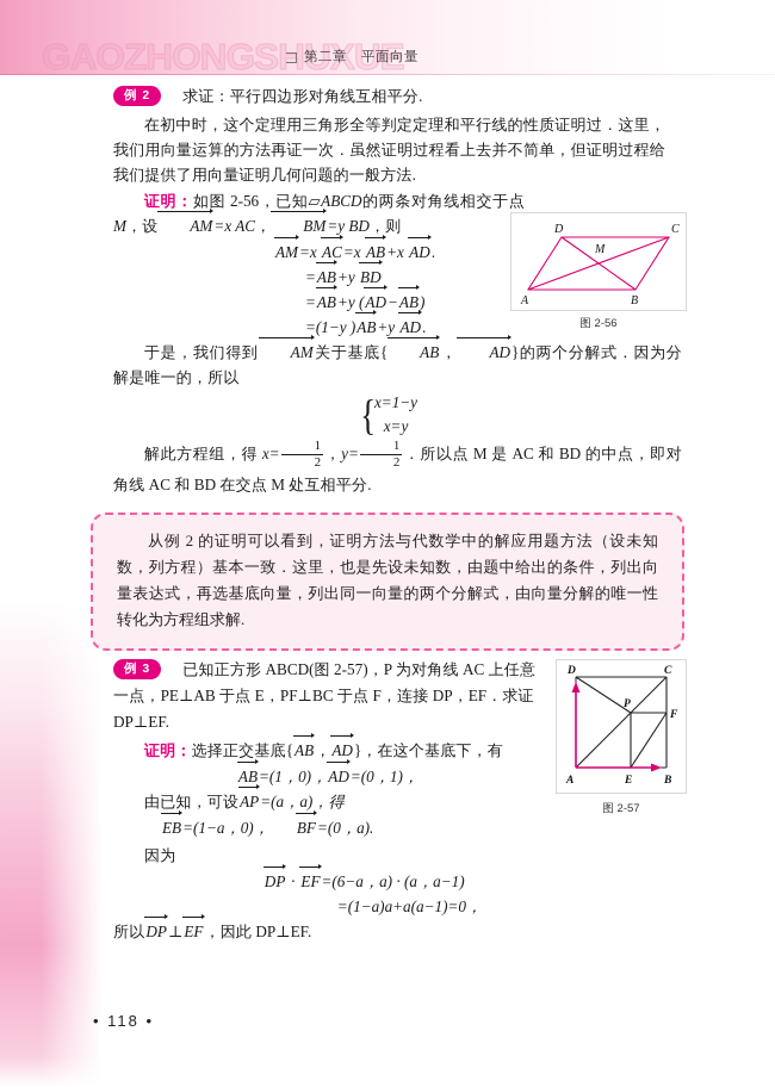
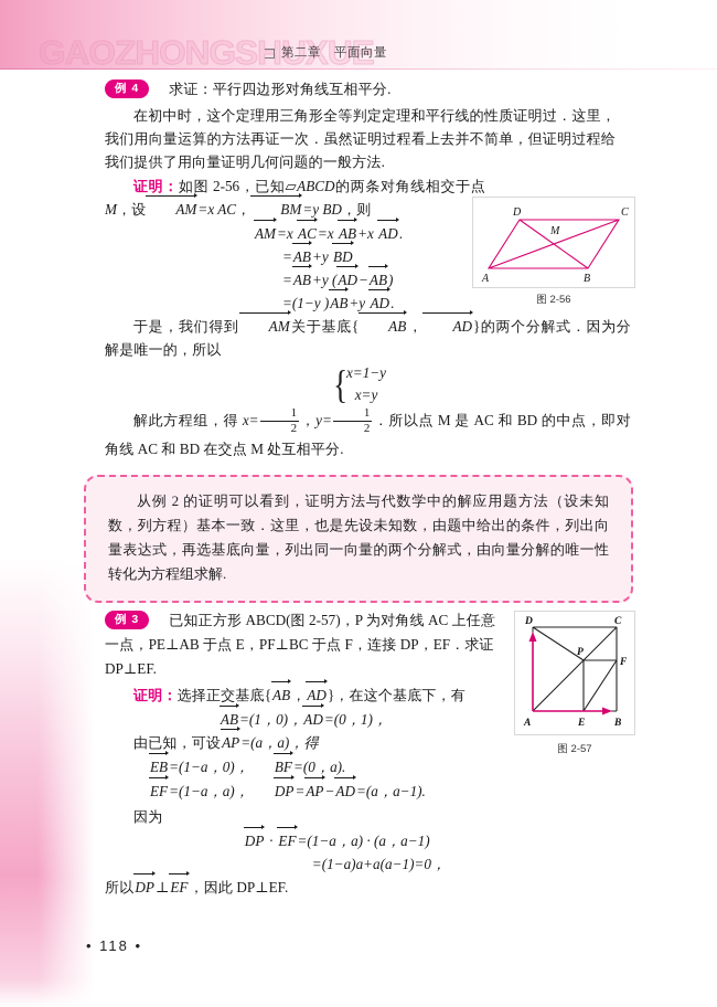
  GAOZHONGSHUXUE
  第二章 平面向量
- 例 2 求证：平行四边形对角线互相平分.
+ 例 4 求证：平行四边形对角线互相平分.
  在初中时，这个定理用三角形全等判定定理和平行线的性质证明过．这里，我们用向量运算的方法再证一次．虽然证明过程看上去并不简单，但证明过程给我们提供了用向量证明几何问题的一般方法.
  证明：如图 2-56，已知▱ABCD的两条对角线相交于点M，设 AM=x AC， BM=y BD，则
  AM=x AC=x AB+x AD.
  =AB+y BD
  =AB+y (AD−AB)
  =(1−y )AB+y AD.
  于是，我们得到 AM关于基底{ AB， AD}的两个分解式．因为分解是唯一的，所以
  {
  x=1−y
  x=y
  解此方程组，得 x=
  1
  2
  ，y=
  1
  2
  ．所以点 M 是 AC 和 BD 的中点，即对角线 AC 和 BD 在交点 M 处互相平分.
  从例 2 的证明可以看到，证明方法与代数学中的解应用题方法（设未知数，列方程）基本一致．这里，也是先设未知数，由题中给出的条件，列出向量表达式，再选基底向量，列出同一向量的两个分解式，由向量分解的唯一性转化为方程组求解.
  例 3 已知正方形 ABCD(图 2-57)，P 为对角线 AC 上任意一点，PE⊥AB 于点 E，PF⊥BC 于点 F，连接 DP，EF．求证DP⊥EF.
  证明：选择正交基底{AB，AD}，在这个基底下，有
  AB=(1，0)，AD=(0，1)，
  由已知，可设AP=(a，a)，得
  EB=(1−a，0)， BF=(0，a).
+ EF=(1−a，a)， DP=AP−AD=(a，a−1).
  因为
- DP · EF=(6−a，a) · (a，a−1)
+ DP · EF=(1−a，a) · (a，a−1)
  =(1−a)a+a(a−1)=0，
  所以DP⊥EF，因此 DP⊥EF.
  A
  B
  C
  D
  M
  图 2-56
  A
  B
  C
  D
  P
  E
  F
  图 2-57
  • 118 •
